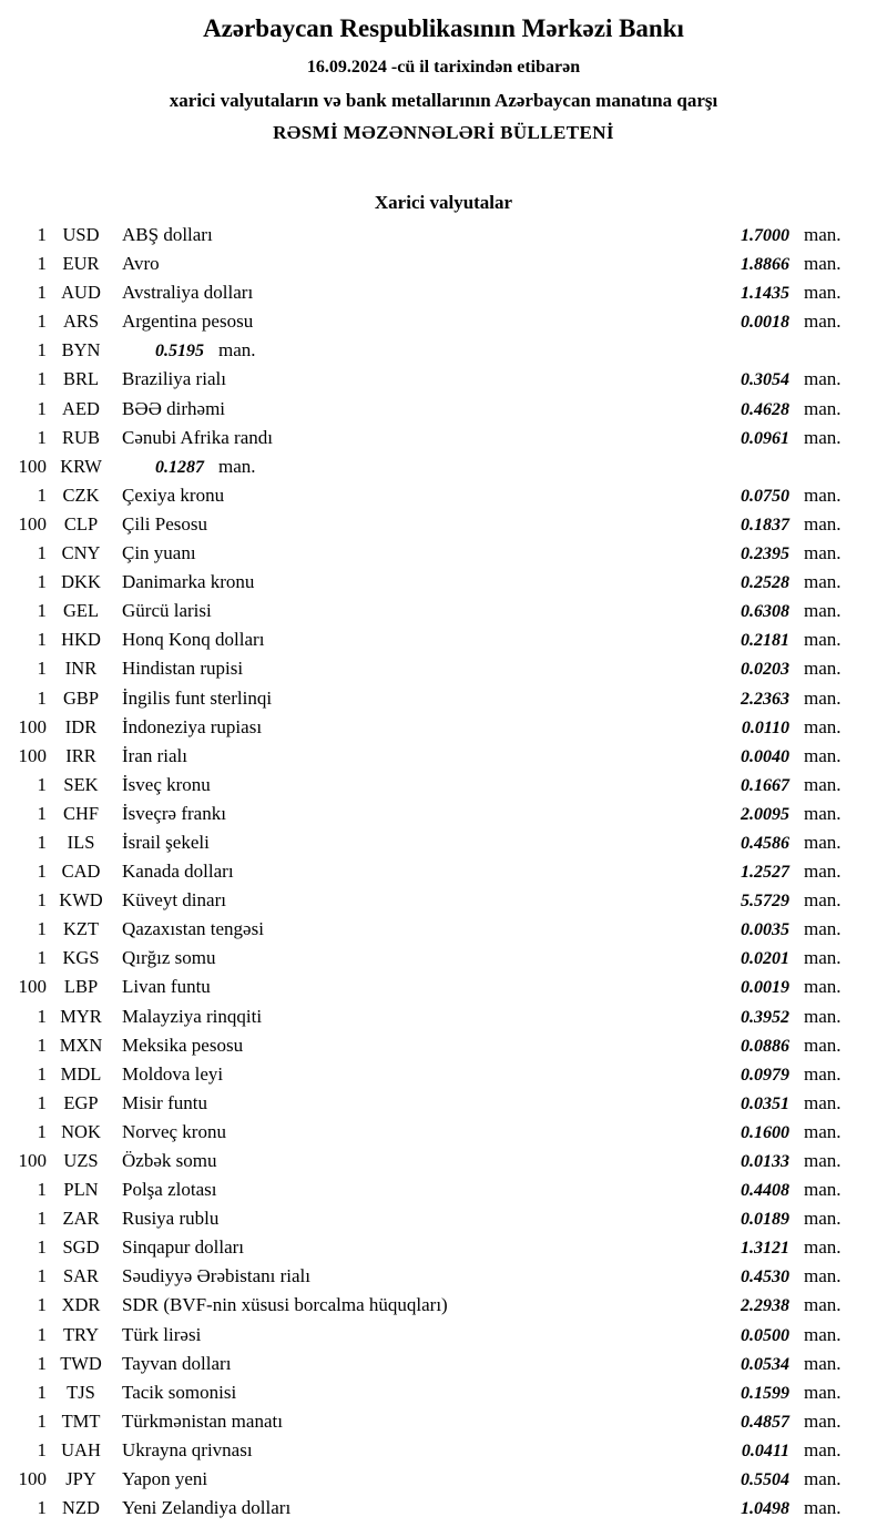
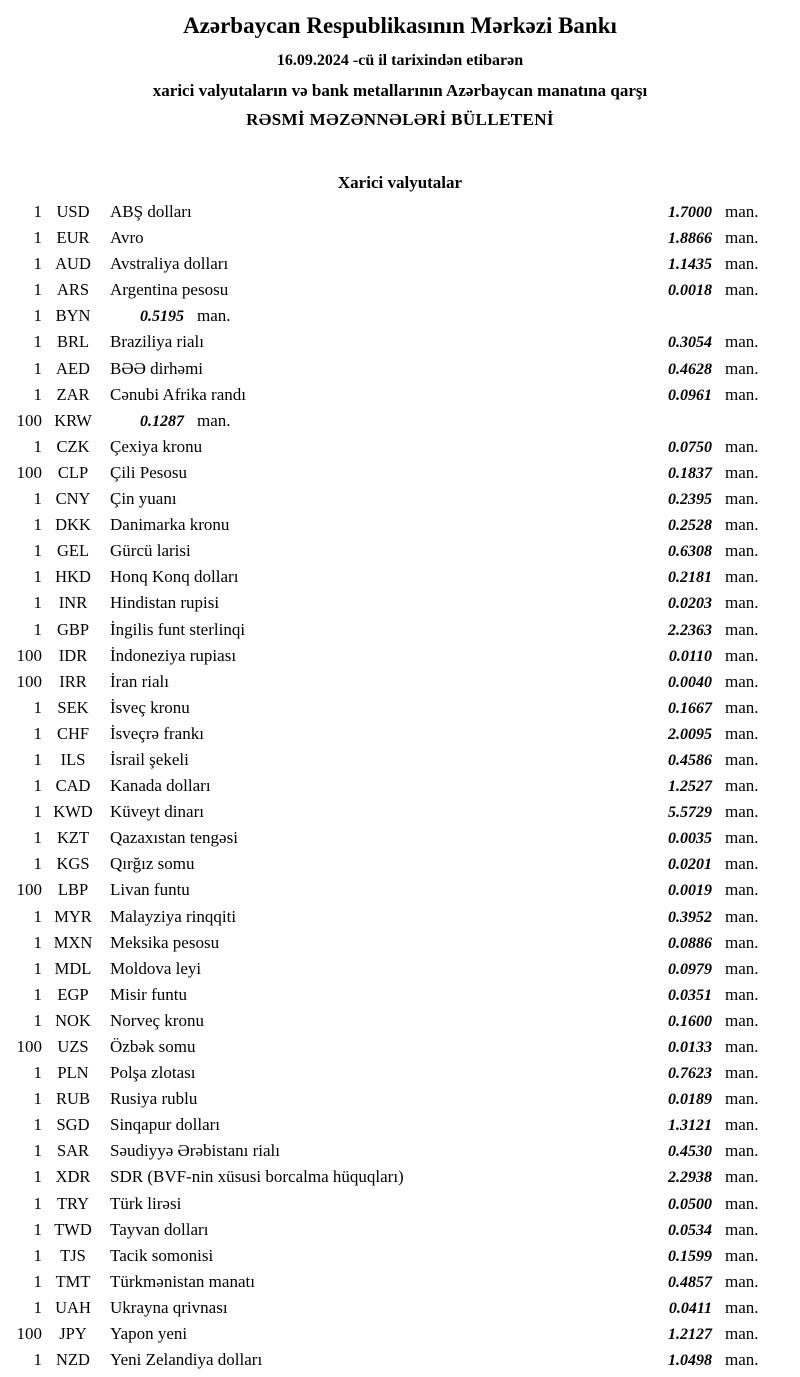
  Azərbaycan Respublikasının Mərkəzi Bankı
  16.09.2024 -cü il tarixindən etibarən
  xarici valyutaların və bank metallarının Azərbaycan manatına qarşı
  RƏSMİ MƏZƏNNƏLƏRİ BÜLLETENİ
  Xarici valyutalar
  1
  USD
  ABŞ dolları
  1.7000
  man.
  1
  EUR
  Avro
  1.8866
  man.
  1
  AUD
  Avstraliya dolları
  1.1435
  man.
  1
  ARS
  Argentina pesosu
  0.0018
  man.
  1
  BYN
  0.5195
  man.
  1
  BRL
  Braziliya rialı
  0.3054
  man.
  1
  AED
  BƏƏ dirhəmi
  0.4628
  man.
  1
- RUB
+ ZAR
  Cənubi Afrika randı
  0.0961
  man.
  100
  KRW
  0.1287
  man.
  1
  CZK
  Çexiya kronu
  0.0750
  man.
  100
  CLP
  Çili Pesosu
  0.1837
  man.
  1
  CNY
  Çin yuanı
  0.2395
  man.
  1
  DKK
  Danimarka kronu
  0.2528
  man.
  1
  GEL
  Gürcü larisi
  0.6308
  man.
  1
  HKD
  Honq Konq dolları
  0.2181
  man.
  1
  INR
  Hindistan rupisi
  0.0203
  man.
  1
  GBP
  İngilis funt sterlinqi
  2.2363
  man.
  100
  IDR
  İndoneziya rupiası
  0.0110
  man.
  100
  IRR
  İran rialı
  0.0040
  man.
  1
  SEK
  İsveç kronu
  0.1667
  man.
  1
  CHF
  İsveçrə frankı
  2.0095
  man.
  1
  ILS
  İsrail şekeli
  0.4586
  man.
  1
  CAD
  Kanada dolları
  1.2527
  man.
  1
  KWD
  Küveyt dinarı
  5.5729
  man.
  1
  KZT
  Qazaxıstan tengəsi
  0.0035
  man.
  1
  KGS
  Qırğız somu
  0.0201
  man.
  100
  LBP
  Livan funtu
  0.0019
  man.
  1
  MYR
  Malayziya rinqqiti
  0.3952
  man.
  1
  MXN
  Meksika pesosu
  0.0886
  man.
  1
  MDL
  Moldova leyi
  0.0979
  man.
  1
  EGP
  Misir funtu
  0.0351
  man.
  1
  NOK
  Norveç kronu
  0.1600
  man.
  100
  UZS
  Özbək somu
  0.0133
  man.
  1
  PLN
  Polşa zlotası
- 0.4408
+ 0.7623
  man.
  1
- ZAR
+ RUB
  Rusiya rublu
  0.0189
  man.
  1
  SGD
  Sinqapur dolları
  1.3121
  man.
  1
  SAR
  Səudiyyə Ərəbistanı rialı
  0.4530
  man.
  1
  XDR
  SDR (BVF-nin xüsusi borcalma hüquqları)
  2.2938
  man.
  1
  TRY
  Türk lirəsi
  0.0500
  man.
  1
  TWD
  Tayvan dolları
  0.0534
  man.
  1
  TJS
  Tacik somonisi
  0.1599
  man.
  1
  TMT
  Türkmənistan manatı
  0.4857
  man.
  1
  UAH
  Ukrayna qrivnası
  0.0411
  man.
  100
  JPY
  Yapon yeni
- 0.5504
+ 1.2127
  man.
  1
  NZD
  Yeni Zelandiya dolları
  1.0498
  man.
